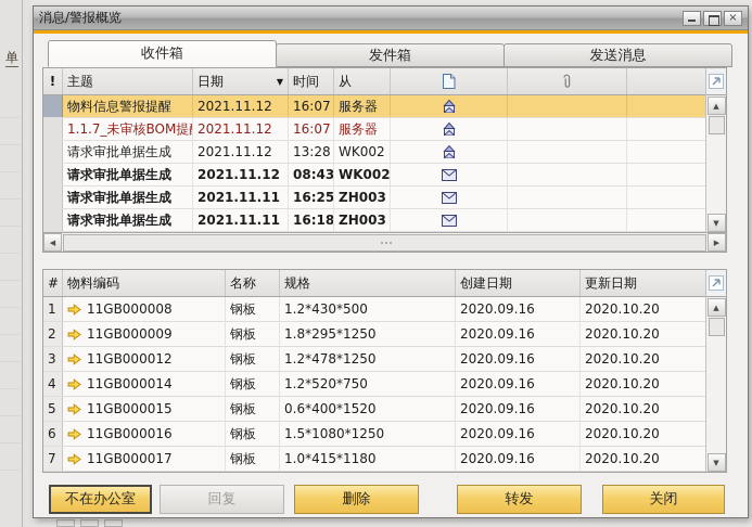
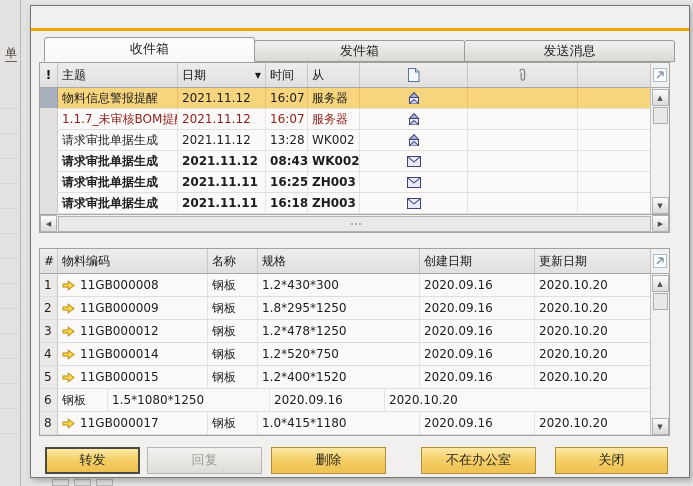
  单
- 消息/警报概览
- ×
  收件箱
  发件箱
  发送消息
  !
  主题
  日期
  ▼
  时间
  从
  物料信息警报提醒
  2021.11.12
  16:07
  服务器
  1.1.7_未审核BOM提
  2021.11.12
  16:07
  服务器
  请求审批单据生成
  2021.11.12
  13:28
  WK002
  请求审批单据生成
  2021.11.12
  08:43
  WK002
  请求审批单据生成
  2021.11.11
  16:25
  ZH003
  请求审批单据生成
  2021.11.11
  16:18
  ZH003
  ▲
  ▼
  ◀
  ▶
  #
  物料编码
  名称
  规格
  创建日期
  更新日期
  1
  11GB000008
  钢板
- 1.2*430*500
+ 1.2*430*300
  2020.09.16
  2020.10.20
  2
  11GB000009
  钢板
  1.8*295*1250
  2020.09.16
  2020.10.20
  3
  11GB000012
  钢板
  1.2*478*1250
  2020.09.16
  2020.10.20
  4
  11GB000014
  钢板
  1.2*520*750
  2020.09.16
  2020.10.20
  5
  11GB000015
  钢板
- 0.6*400*1520
+ 1.2*400*1520
  2020.09.16
  2020.10.20
  6
- 11GB000016
  钢板
  1.5*1080*1250
  2020.09.16
  2020.10.20
- 7
+ 8
  11GB000017
  钢板
  1.0*415*1180
  2020.09.16
  2020.10.20
  ▲
  ▼
- 不在办公室
+ 转发
  回复
  删除
- 转发
+ 不在办公室
  关闭
